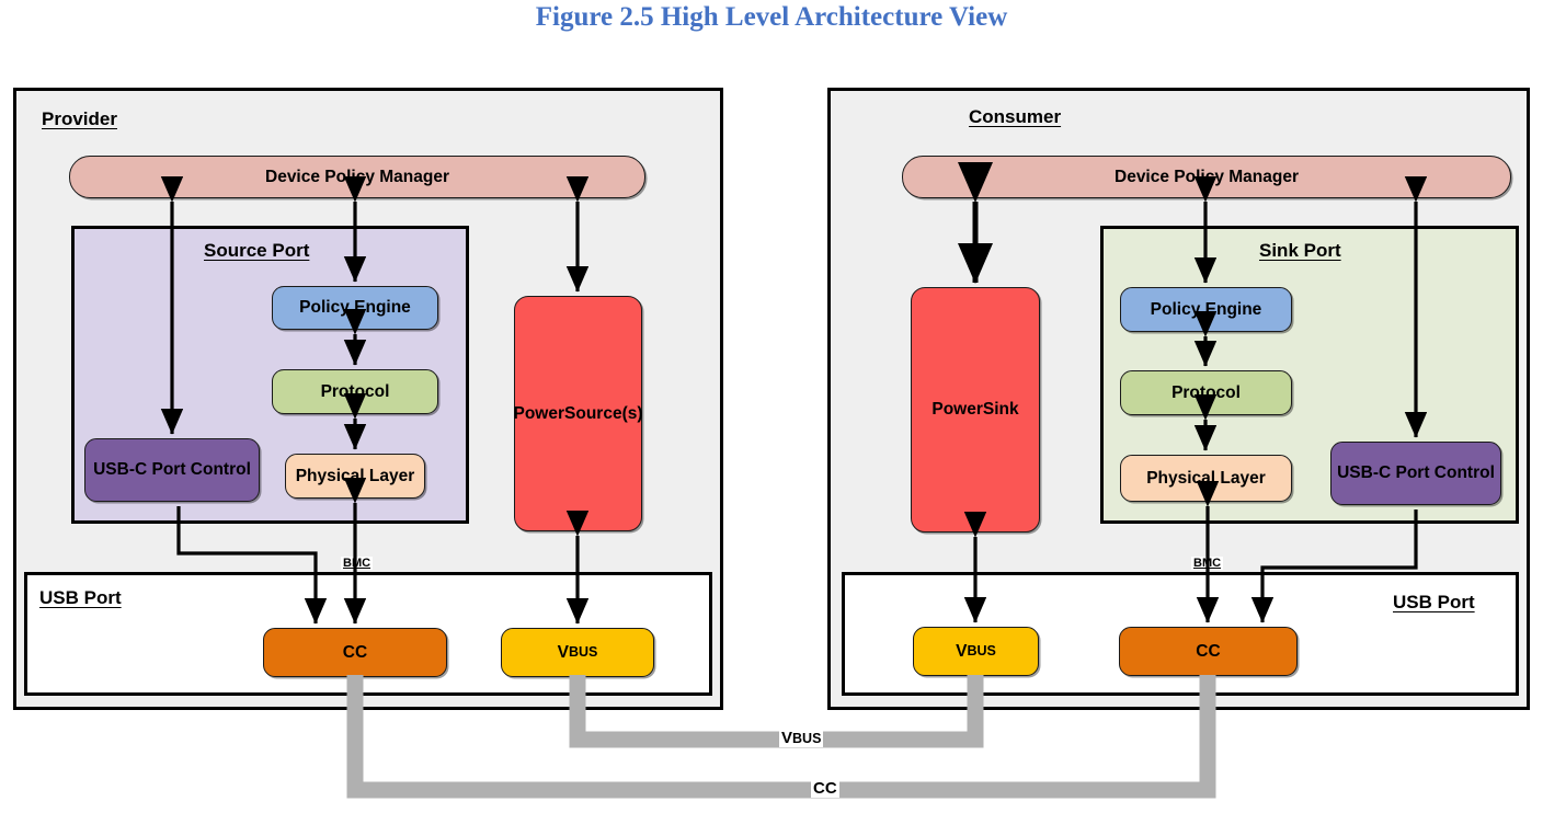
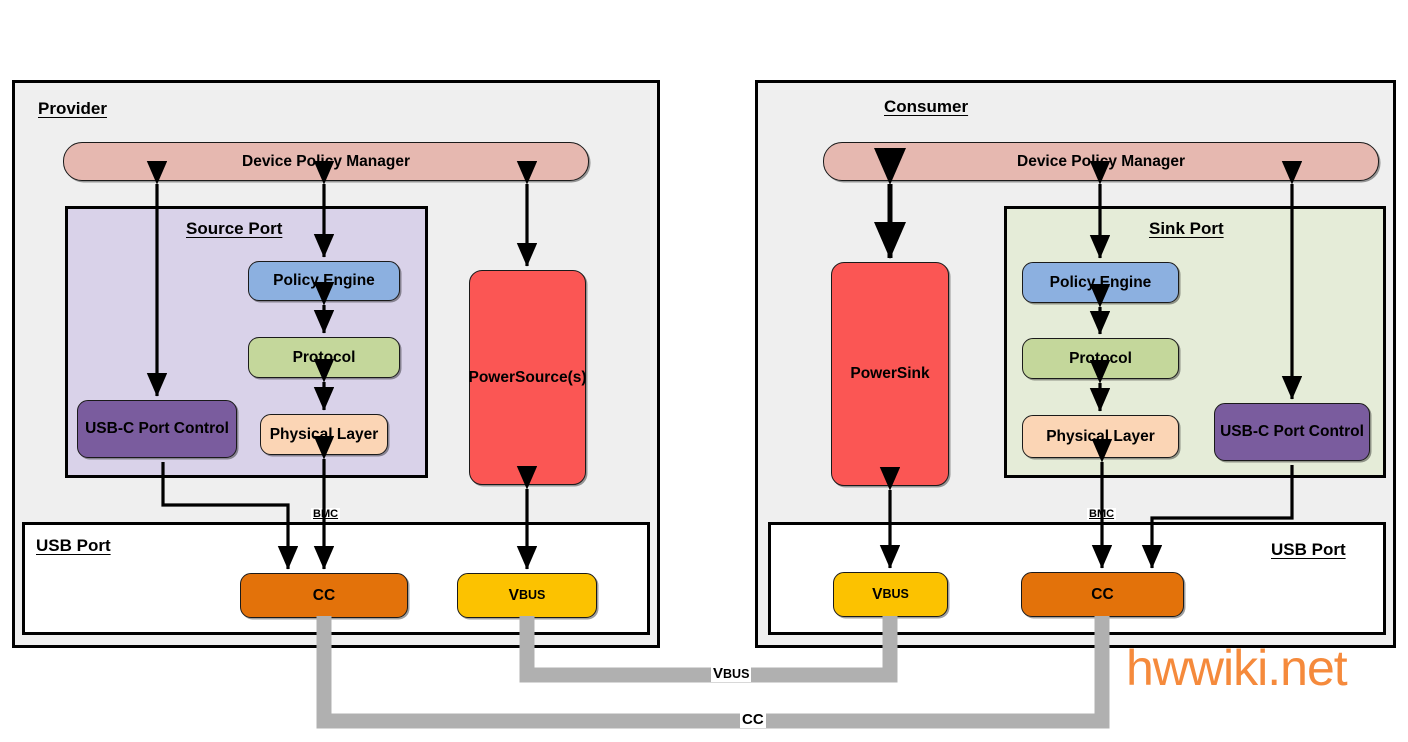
- Figure 2.5 High Level Architecture View
  Provider
  Source Port
  USB Port
  Device Policy Manager
  Policy Engine
  Protocol
  Physical Layer
  USB-C Port Control
  Power
  Source(s)
  CC
  V
  BUS
  Consumer
  Sink Port
  USB Port
  Device Policy Manager
  Policy Engine
  Protocol
  Physical Layer
  USB-C Port Control
  Power
  Sink
  V
  BUS
  CC
  VBUS
  CC
+ hwwiki.net
